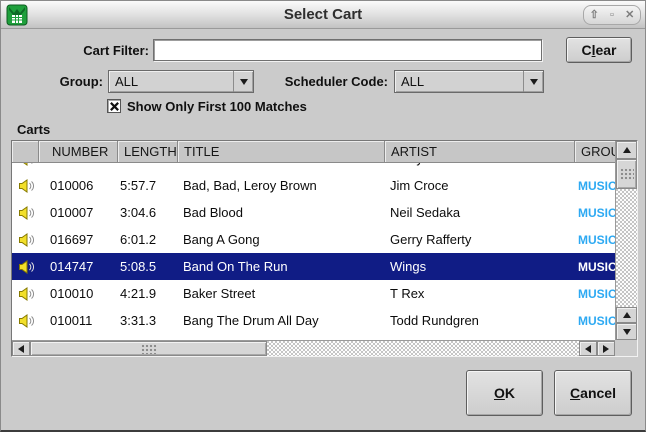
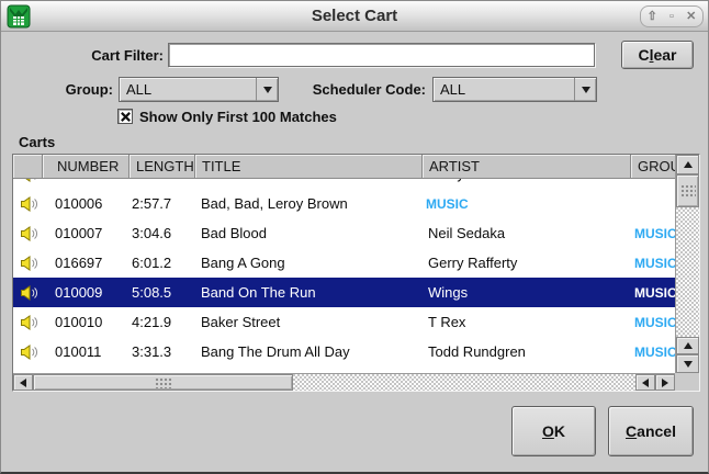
  Select Cart
  ⇧
  ▫
  ✕
  Cart Filter:
  C
  l
  ear
  Group:
  ALL
  Scheduler Code:
  ALL
  Show Only First 100 Matches
  Carts
  NUMBER
  LENGTH
  TITLE
  ARTIST
  010006
- 5:57.7
+ 2:57.7
  Bad, Bad, Leroy Brown
- Jim Croce
  MUSIC
  010007
  3:04.6
  Bad Blood
  Neil Sedaka
  MUSIC
  016697
  6:01.2
  Bang A Gong
  Gerry Rafferty
  MUSIC
- 014747
+ 010009
  5:08.5
  Band On The Run
  Wings
  MUSIC
  010010
  4:21.9
  Baker Street
  T Rex
  MUSIC
  010011
  3:31.3
  Bang The Drum All Day
  Todd Rundgren
  MUSIC
  O
  K
  C
  ancel
